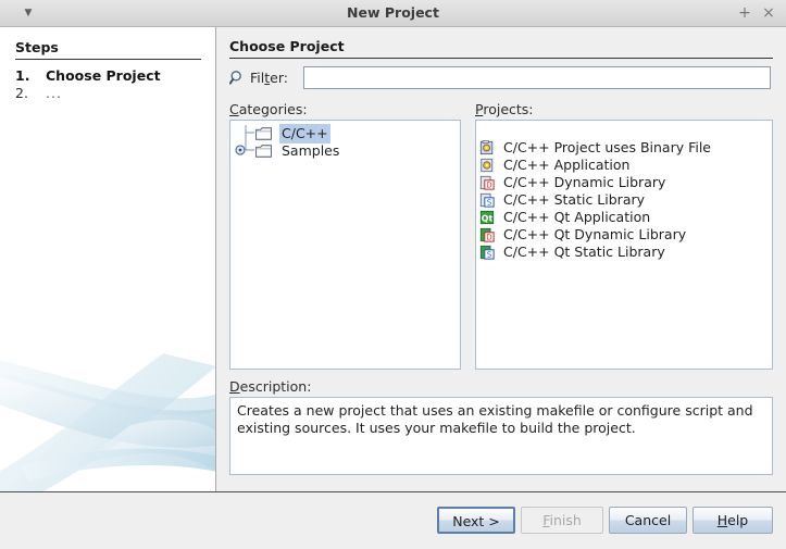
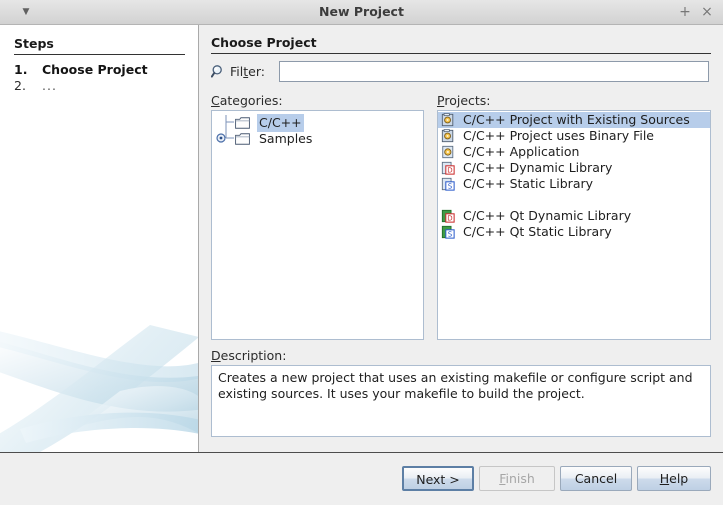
  ▼
  New Project
  +
  ×
  Steps
  1.
  Choose Project
  2.
  ...
  Choose Project
  Filter:
  Categories:
  Projects:
  C/C++
  Samples
+ C/C++ Project with Existing Sources
  C/C++ Project uses Binary File
  C/C++ Application
  D
  C/C++ Dynamic Library
  S
  C/C++ Static Library
- Qt
- C/C++ Qt Application
  D
  C/C++ Qt Dynamic Library
  S
  C/C++ Qt Static Library
  Description:
  Creates a new project that uses an existing makefile or configure script and existing sources. It uses your makefile to build the project.
  Next >
  Finish
  Cancel
  Help
